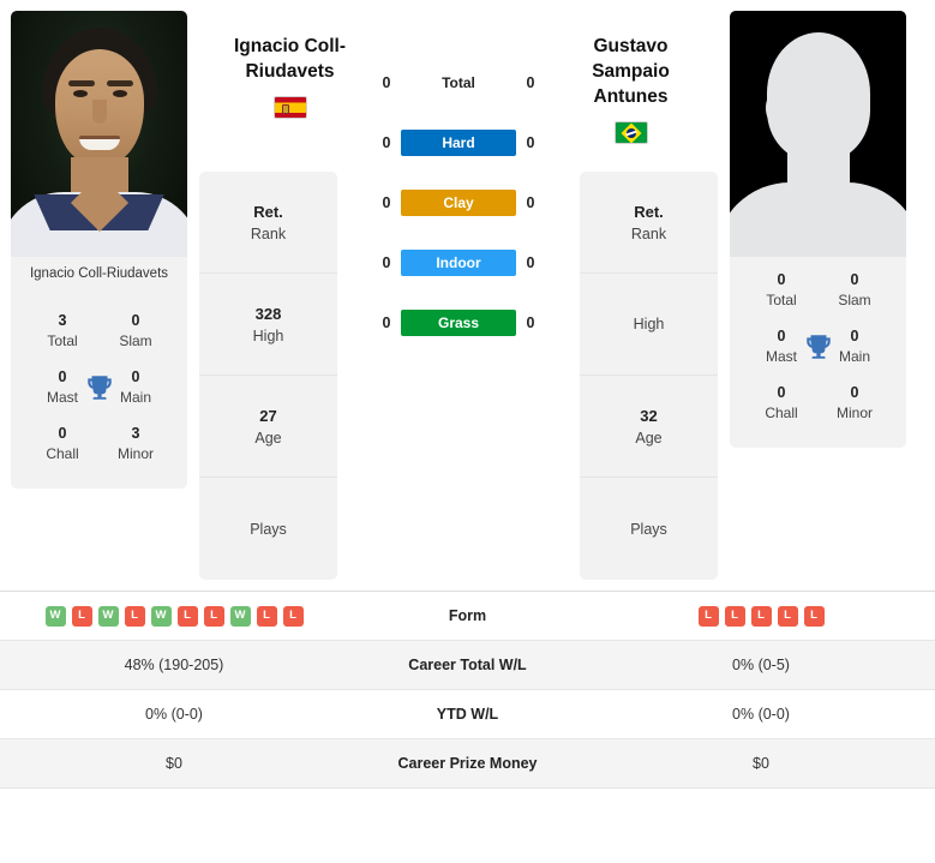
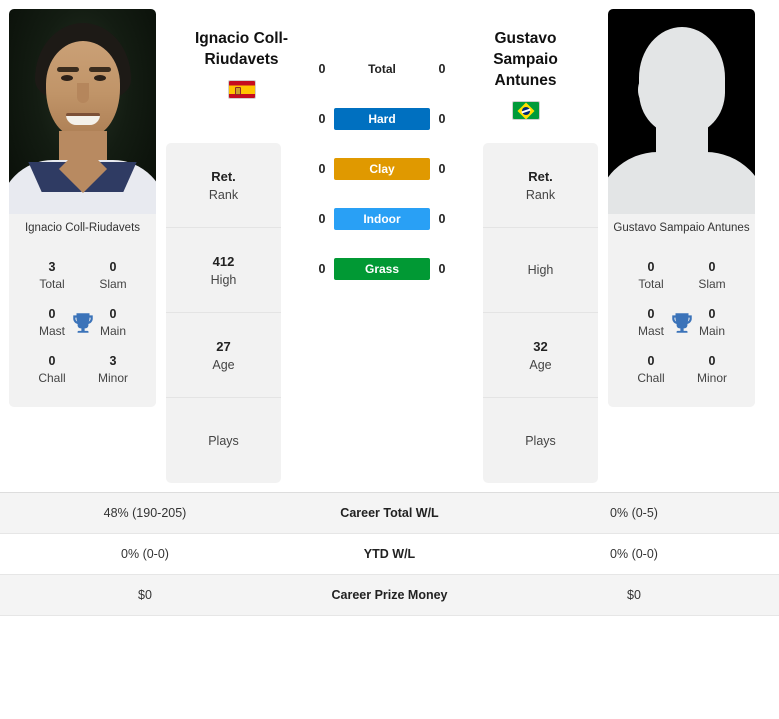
  Ignacio Coll-Riudavets
  3
  Total
  0
  Slam
  0
  Mast
  0
  Main
  0
  Chall
  3
  Minor
  Ret.
  Rank
- 328
+ 412
  High
  27
  Age
  Plays
  0
  Total
  0
  0
  Hard
  0
  0
  Clay
  0
  0
  Indoor
  0
  0
  Grass
  0
  Ret.
  Rank
  High
  32
  Age
  Plays
+ Gustavo Sampaio Antunes
  0
  Total
  0
  Slam
  0
  Mast
  0
  Main
  0
  Chall
  0
  Minor
  Ignacio Coll-
  Riudavets
  Gustavo
  Sampaio
  Antunes
- W L W L W L L W L L	Form	L L L L L
  48% (190-205)	Career Total W/L	0% (0-5)
  0% (0-0)	YTD W/L	0% (0-0)
  $0	Career Prize Money	$0
